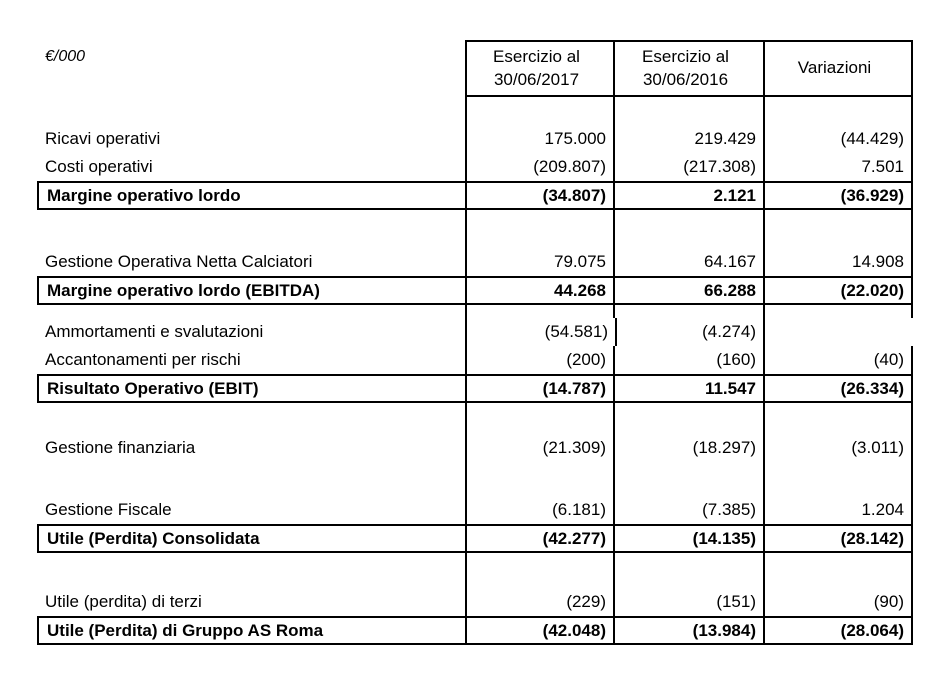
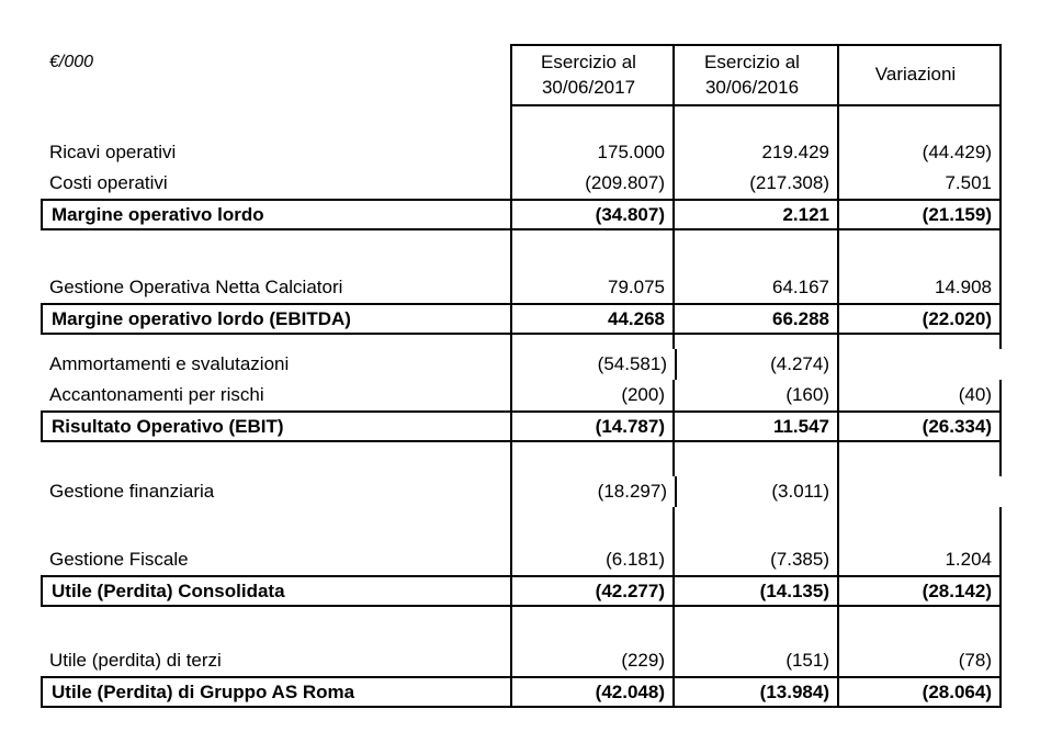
  €/000
  Esercizio al
  30/06/2017
  Esercizio al
  30/06/2016
  Variazioni
  Ricavi operativi
  175.000
  219.429
  (44.429)
  Costi operativi
  (209.807)
  (217.308)
  7.501
  Margine operativo lordo
  (34.807)
  2.121
- (36.929)
+ (21.159)
  Gestione Operativa Netta Calciatori
  79.075
  64.167
  14.908
  Margine operativo lordo (EBITDA)
  44.268
  66.288
  (22.020)
  Ammortamenti e svalutazioni
  (54.581)
  (4.274)
  Accantonamenti per rischi
  (200)
  (160)
  (40)
  Risultato Operativo (EBIT)
  (14.787)
  11.547
  (26.334)
  Gestione finanziaria
- (21.309)
  (18.297)
  (3.011)
  Gestione Fiscale
  (6.181)
  (7.385)
  1.204
  Utile (Perdita) Consolidata
  (42.277)
  (14.135)
  (28.142)
  Utile (perdita) di terzi
  (229)
  (151)
- (90)
+ (78)
  Utile (Perdita) di Gruppo AS Roma
  (42.048)
  (13.984)
  (28.064)
